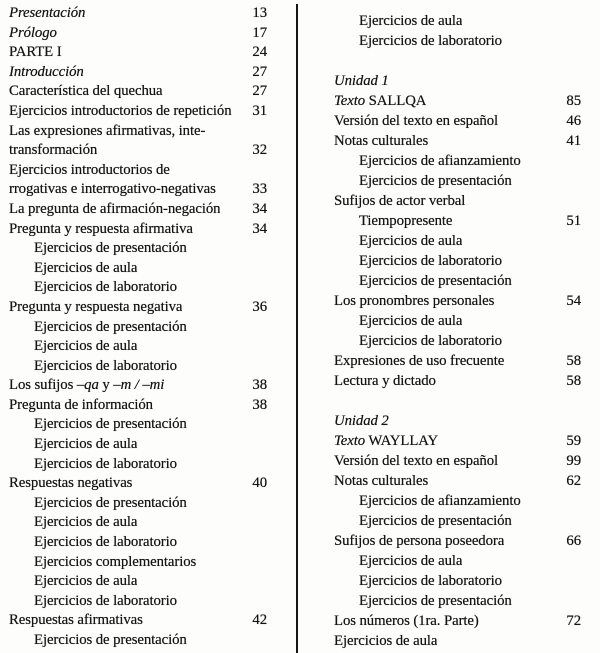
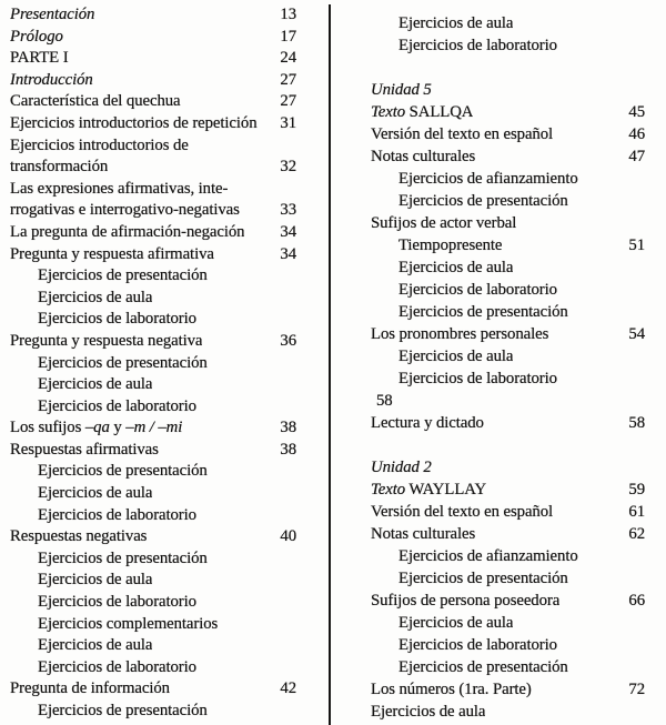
  Presentación
  13
  Prólogo
  17
  PARTE I
  24
  Introducción
  27
  Característica del quechua
  27
  Ejercicios introductorios de repetición
  31
- Las expresiones afirmativas, inte-
+ Ejercicios introductorios de
  transformación
  32
- Ejercicios introductorios de
+ Las expresiones afirmativas, inte-
  rrogativas e interrogativo-negativas
  33
  La pregunta de afirmación-negación
  34
  Pregunta y respuesta afirmativa
  34
  Ejercicios de presentación
  Ejercicios de aula
  Ejercicios de laboratorio
  Pregunta y respuesta negativa
  36
  Ejercicios de presentación
  Ejercicios de aula
  Ejercicios de laboratorio
  Los sufijos –qa y –m / –mi
  38
- Pregunta de información
+ Respuestas afirmativas
  38
  Ejercicios de presentación
  Ejercicios de aula
  Ejercicios de laboratorio
  Respuestas negativas
  40
  Ejercicios de presentación
  Ejercicios de aula
  Ejercicios de laboratorio
  Ejercicios complementarios
  Ejercicios de aula
  Ejercicios de laboratorio
- Respuestas afirmativas
+ Pregunta de información
  42
  Ejercicios de presentación
  Ejercicios de aula
  Ejercicios de laboratorio
- Unidad 1
+ Unidad 5
  Texto SALLQA
- 85
+ 45
  Versión del texto en español
  46
  Notas culturales
- 41
+ 47
  Ejercicios de afianzamiento
  Ejercicios de presentación
  Sufijos de actor verbal
  Tiempopresente
  51
  Ejercicios de aula
  Ejercicios de laboratorio
  Ejercicios de presentación
  Los pronombres personales
  54
  Ejercicios de aula
  Ejercicios de laboratorio
- Expresiones de uso frecuente
  58
  Lectura y dictado
  58
  Unidad 2
  Texto WAYLLAY
  59
  Versión del texto en español
- 99
+ 61
  Notas culturales
  62
  Ejercicios de afianzamiento
  Ejercicios de presentación
  Sufijos de persona poseedora
  66
  Ejercicios de aula
  Ejercicios de laboratorio
  Ejercicios de presentación
  Los números (1ra. Parte)
  72
  Ejercicios de aula
